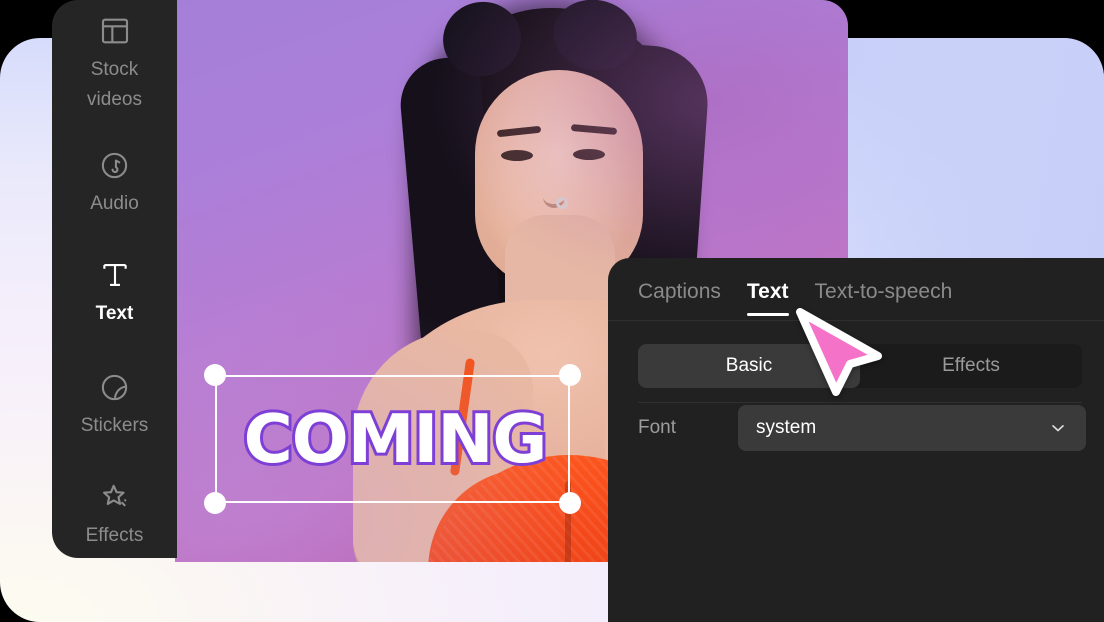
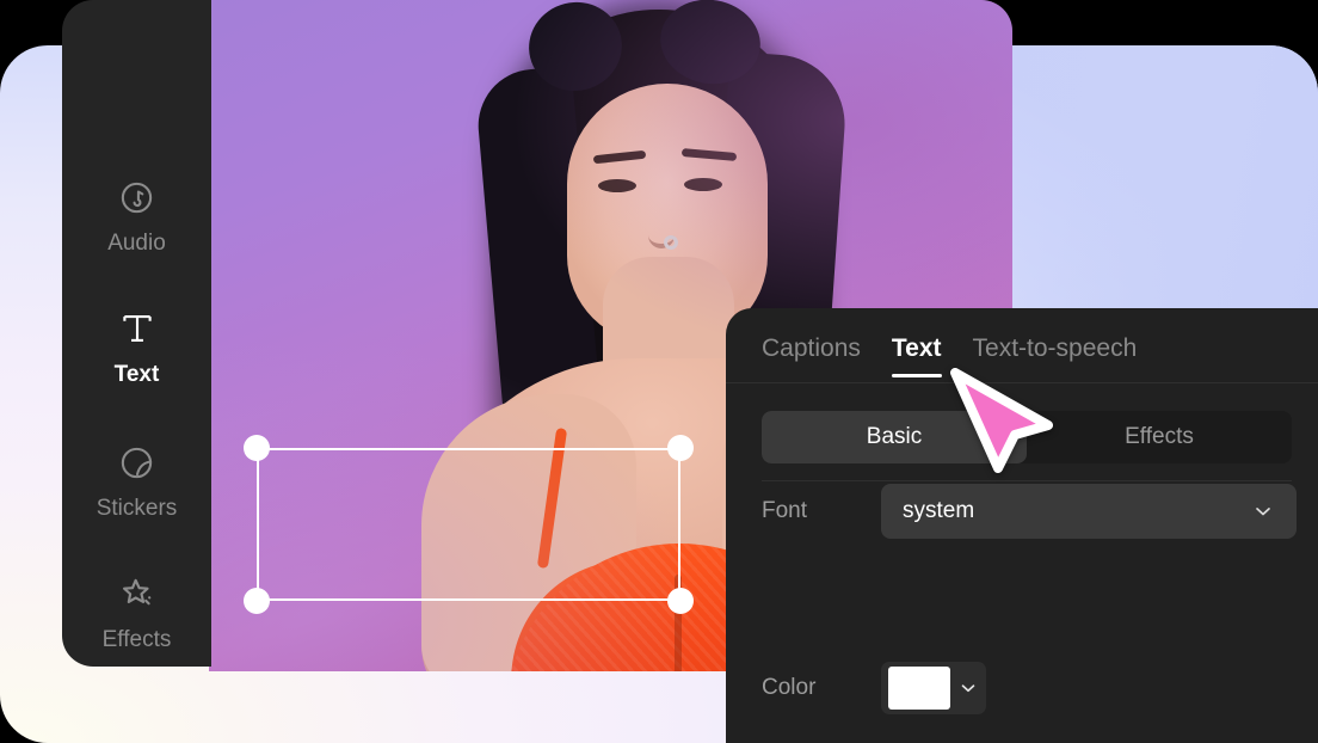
- COMING
- Stock
- videos
  Audio
  Text
  Stickers
  Effects
  Captions
  Text
  Text-to-speech
  Basic
  Effects
  Font
  system
+ Color
